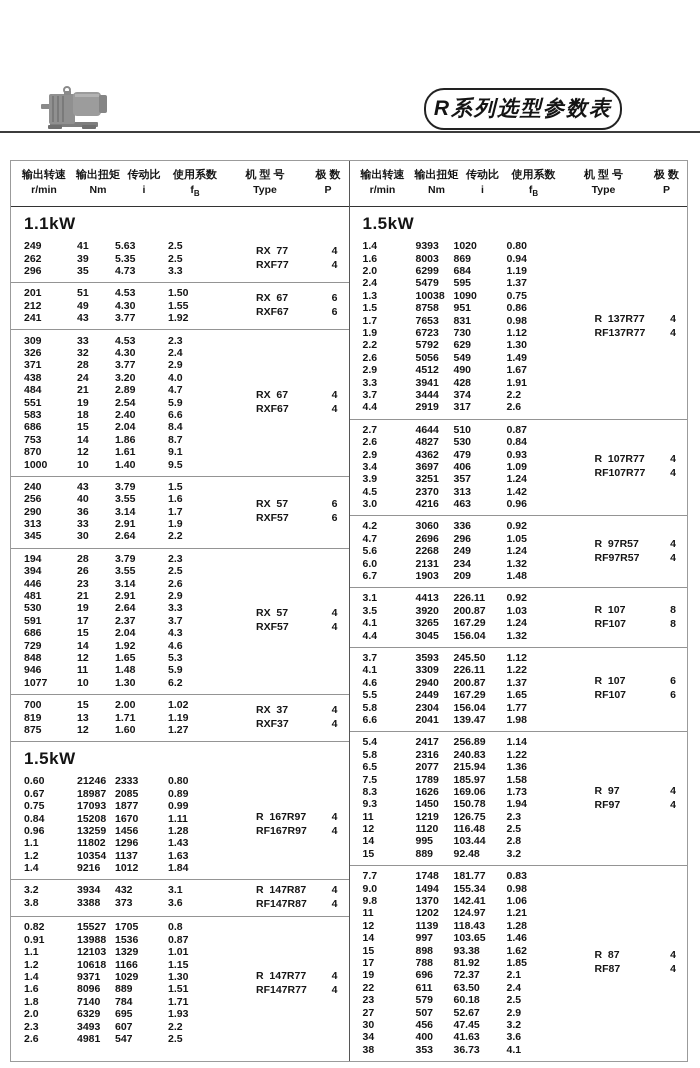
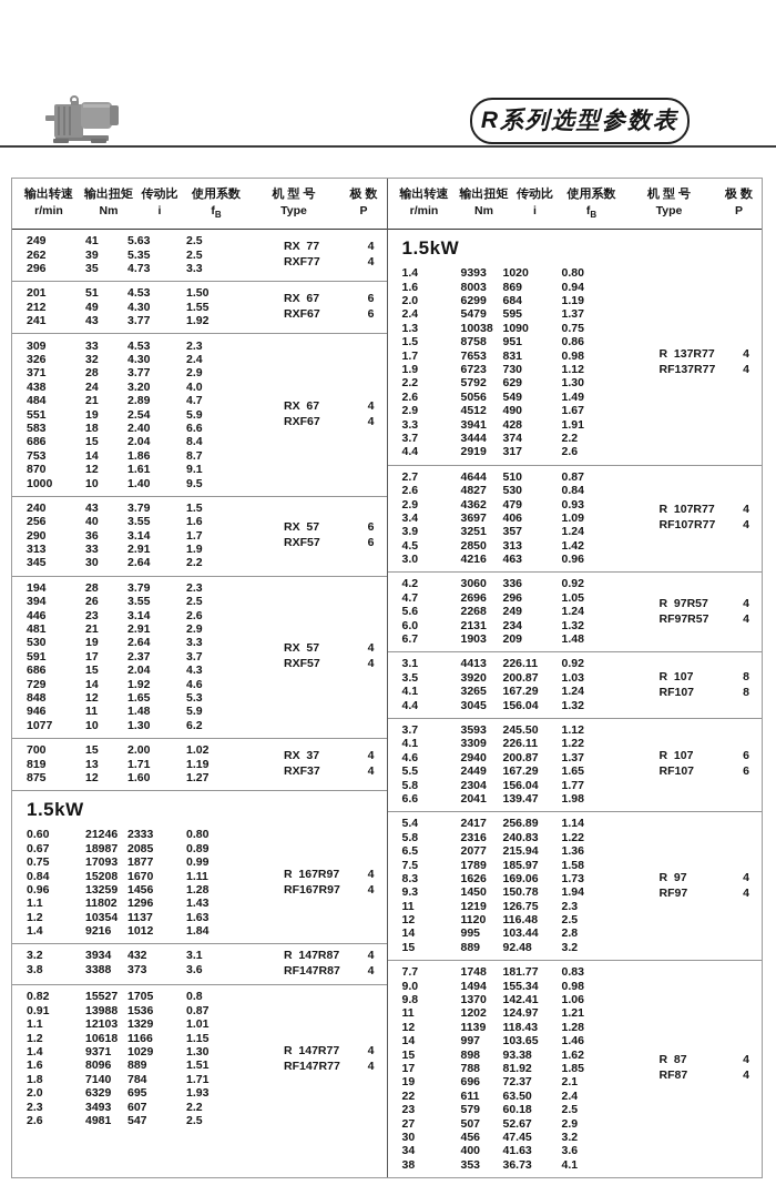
  R系列选型参数表
  输出转速
  r/min
  输出扭矩
  Nm
  传动比
  i
  使用系数
  fB
  机 型 号
  Type
  极 数
  P
- 1.1kW
  249
  41
  5.63
  2.5
  262
  39
  5.35
  2.5
  296
  35
  4.73
  3.3
  RX 77
  4
  RXF77
  4
  201
  51
  4.53
  1.50
  212
  49
  4.30
  1.55
  241
  43
  3.77
  1.92
  RX 67
  6
  RXF67
  6
  309
  33
  4.53
  2.3
  326
  32
  4.30
  2.4
  371
  28
  3.77
  2.9
  438
  24
  3.20
  4.0
  484
  21
  2.89
  4.7
  551
  19
  2.54
  5.9
  583
  18
  2.40
  6.6
  686
  15
  2.04
  8.4
  753
  14
  1.86
  8.7
  870
  12
  1.61
  9.1
  1000
  10
  1.40
  9.5
  RX 67
  4
  RXF67
  4
  240
  43
  3.79
  1.5
  256
  40
  3.55
  1.6
  290
  36
  3.14
  1.7
  313
  33
  2.91
  1.9
  345
  30
  2.64
  2.2
  RX 57
  6
  RXF57
  6
  194
  28
  3.79
  2.3
  394
  26
  3.55
  2.5
  446
  23
  3.14
  2.6
  481
  21
  2.91
  2.9
  530
  19
  2.64
  3.3
  591
  17
  2.37
  3.7
  686
  15
  2.04
  4.3
  729
  14
  1.92
  4.6
  848
  12
  1.65
  5.3
  946
  11
  1.48
  5.9
  1077
  10
  1.30
  6.2
  RX 57
  4
  RXF57
  4
  700
  15
  2.00
  1.02
  819
  13
  1.71
  1.19
  875
  12
  1.60
  1.27
  RX 37
  4
  RXF37
  4
  1.5kW
  0.60
  21246
  2333
  0.80
  0.67
  18987
  2085
  0.89
  0.75
  17093
  1877
  0.99
  0.84
  15208
  1670
  1.11
  0.96
  13259
  1456
  1.28
  1.1
  11802
  1296
  1.43
  1.2
  10354
  1137
  1.63
  1.4
  9216
  1012
  1.84
  R 167R97
  4
  RF167R97
  4
  3.2
  3934
  432
  3.1
  3.8
  3388
  373
  3.6
  R 147R87
  4
  RF147R87
  4
  0.82
  15527
  1705
  0.8
  0.91
  13988
  1536
  0.87
  1.1
  12103
  1329
  1.01
  1.2
  10618
  1166
  1.15
  1.4
  9371
  1029
  1.30
  1.6
  8096
  889
  1.51
  1.8
  7140
  784
  1.71
  2.0
  6329
  695
  1.93
  2.3
  3493
  607
  2.2
  2.6
  4981
  547
  2.5
  R 147R77
  4
  RF147R77
  4
  输出转速
  r/min
  输出扭矩
  Nm
  传动比
  i
  使用系数
  fB
  机 型 号
  Type
  极 数
  P
  1.5kW
  1.4
  9393
  1020
  0.80
  1.6
  8003
  869
  0.94
  2.0
  6299
  684
  1.19
  2.4
  5479
  595
  1.37
  1.3
  10038
  1090
  0.75
  1.5
  8758
  951
  0.86
  1.7
  7653
  831
  0.98
  1.9
  6723
  730
  1.12
  2.2
  5792
  629
  1.30
  2.6
  5056
  549
  1.49
  2.9
  4512
  490
  1.67
  3.3
  3941
  428
  1.91
  3.7
  3444
  374
  2.2
  4.4
  2919
  317
  2.6
  R 137R77
  4
  RF137R77
  4
  2.7
  4644
  510
  0.87
  2.6
  4827
  530
  0.84
  2.9
  4362
  479
  0.93
  3.4
  3697
  406
  1.09
  3.9
  3251
  357
  1.24
  4.5
- 2370
+ 2850
  313
  1.42
  3.0
  4216
  463
  0.96
  R 107R77
  4
  RF107R77
  4
  4.2
  3060
  336
  0.92
  4.7
  2696
  296
  1.05
  5.6
  2268
  249
  1.24
  6.0
  2131
  234
  1.32
  6.7
  1903
  209
  1.48
  R 97R57
  4
  RF97R57
  4
  3.1
  4413
  226.11
  0.92
  3.5
  3920
  200.87
  1.03
  4.1
  3265
  167.29
  1.24
  4.4
  3045
  156.04
  1.32
  R 107
  8
  RF107
  8
  3.7
  3593
  245.50
  1.12
  4.1
  3309
  226.11
  1.22
  4.6
  2940
  200.87
  1.37
  5.5
  2449
  167.29
  1.65
  5.8
  2304
  156.04
  1.77
  6.6
  2041
  139.47
  1.98
  R 107
  6
  RF107
  6
  5.4
  2417
  256.89
  1.14
  5.8
  2316
  240.83
  1.22
  6.5
  2077
  215.94
  1.36
  7.5
  1789
  185.97
  1.58
  8.3
  1626
  169.06
  1.73
  9.3
  1450
  150.78
  1.94
  11
  1219
  126.75
  2.3
  12
  1120
  116.48
  2.5
  14
  995
  103.44
  2.8
  15
  889
  92.48
  3.2
  R 97
  4
  RF97
  4
  7.7
  1748
  181.77
  0.83
  9.0
  1494
  155.34
  0.98
  9.8
  1370
  142.41
  1.06
  11
  1202
  124.97
  1.21
  12
  1139
  118.43
  1.28
  14
  997
  103.65
  1.46
  15
  898
  93.38
  1.62
  17
  788
  81.92
  1.85
  19
  696
  72.37
  2.1
  22
  611
  63.50
  2.4
  23
  579
  60.18
  2.5
  27
  507
  52.67
  2.9
  30
  456
  47.45
  3.2
  34
  400
  41.63
  3.6
  38
  353
  36.73
  4.1
  R 87
  4
  RF87
  4
